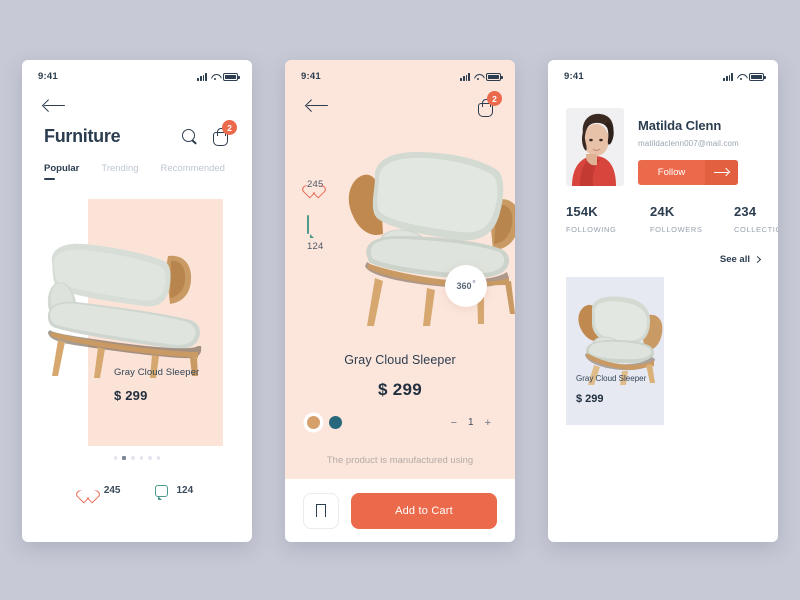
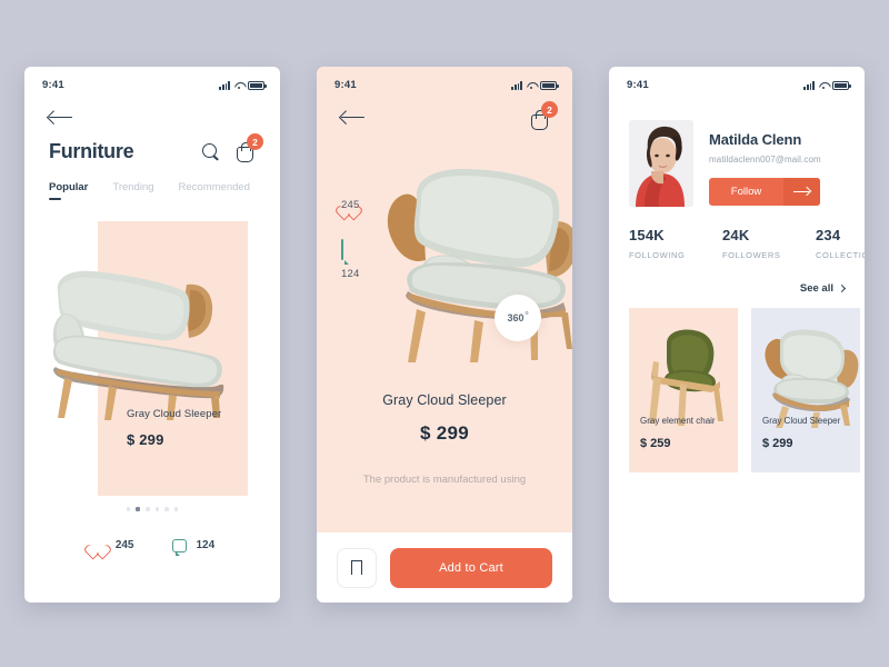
  9:41
  Furniture
  2
  Popular
  Trending
  Recommended
  Gray Cloud Sleeper
  $ 299
  245
  124
  9:41
  2
  245
  124
  360
  Gray Cloud Sleeper
  $ 299
- −
- 1
- +
  The product is manufactured using
  Add to Cart
  9:41
  Matilda Clenn
  matildaclenn007@mail.com
  Follow
  154K
  FOLLOWING
  24K
  FOLLOWERS
  234
  COLLECTI
  See all
+ Gray element chair
+ $ 259
  Gray Cloud Sleeper
  $ 299
